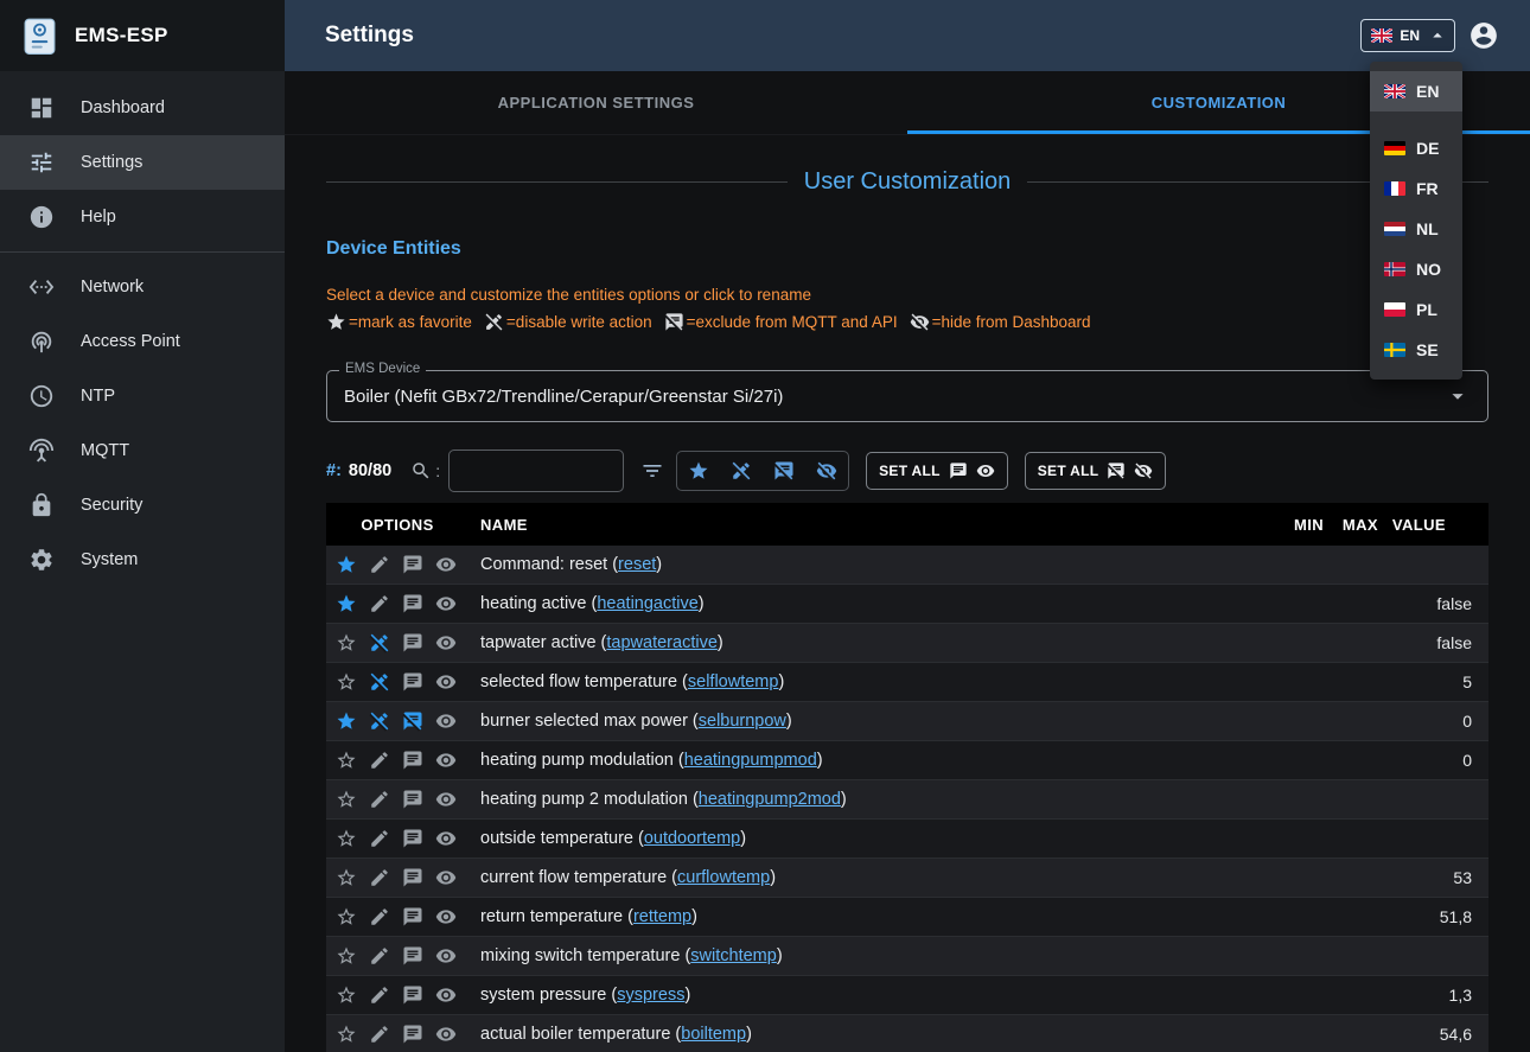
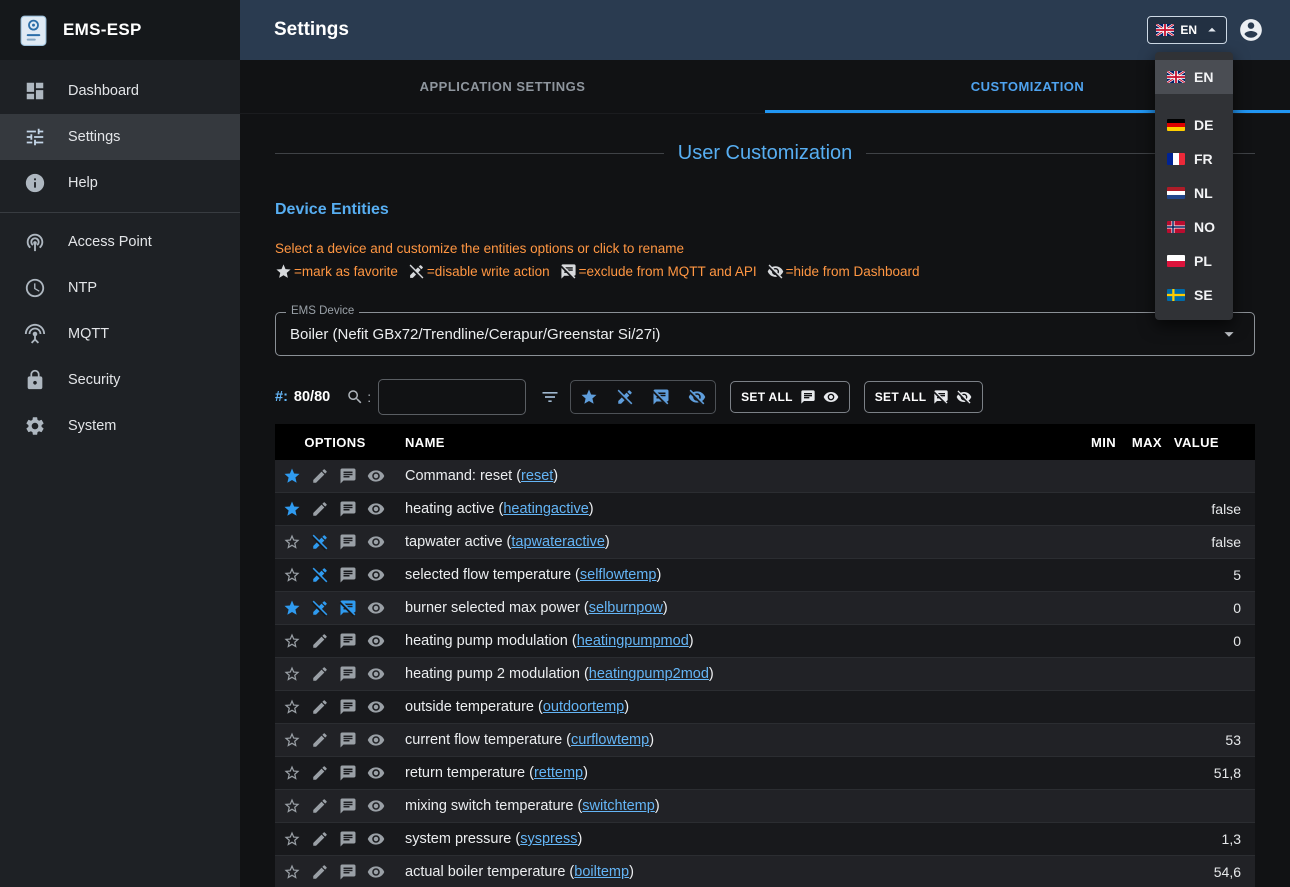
  EMS-ESP
  Dashboard
  Settings
  Help
- Network
  Access Point
  NTP
  MQTT
  Security
  System
  Settings
  EN
  APPLICATION SETTINGS
  CUSTOMIZATION
  User Customization
  Device Entities
  Select a device and customize the entities options or click to rename
  =mark as favorite
  =disable write action
  =exclude from MQTT and API
  =hide from Dashboard
  EMS Device
  Boiler (Nefit GBx72/Trendline/Cerapur/Greenstar Si/27i)
  #:
  80/80
  :
  SET ALL
  SET ALL
  OPTIONS	NAME	MIN	MAX	VALUE
  	Command: reset (reset)
  	heating active (heatingactive)			false
  	tapwater active (tapwateractive)			false
  	selected flow temperature (selflowtemp)			5
  	burner selected max power (selburnpow)			0
  	heating pump modulation (heatingpumpmod)			0
  	heating pump 2 modulation (heatingpump2mod)
  	outside temperature (outdoortemp)
  	current flow temperature (curflowtemp)			53
  	return temperature (rettemp)			51,8
  	mixing switch temperature (switchtemp)
  	system pressure (syspress)			1,3
  	actual boiler temperature (boiltemp)			54,6
  EN
  DE
  FR
  NL
  NO
  PL
  SE
